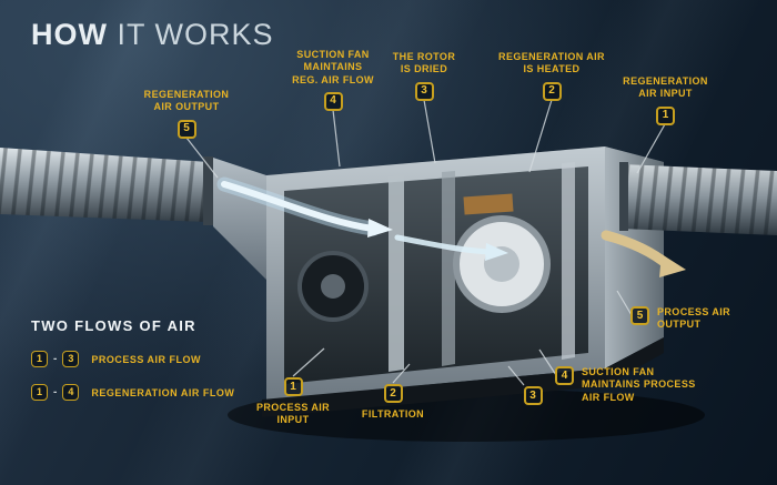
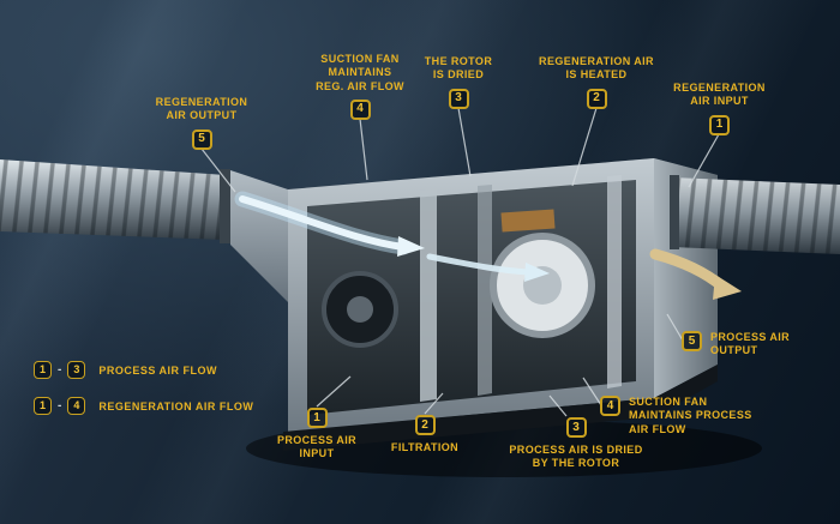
- HOW IT WORKS
  REGENERATION
  AIR OUTPUT
  5
  SUCTION FAN
  MAINTAINS
  REG. AIR FLOW
  4
  THE ROTOR
  IS DRIED
  3
  REGENERATION AIR
  IS HEATED
  2
  REGENERATION
  AIR INPUT
  1
  1
  PROCESS AIR
  INPUT
  2
  FILTRATION
  3
+ PROCESS AIR IS DRIED
+ BY THE ROTOR
  4
  SUCTION FAN
  MAINTAINS PROCESS
  AIR FLOW
  5
  PROCESS AIR
  OUTPUT
- TWO FLOWS OF AIR
  1
  -
  3
  PROCESS AIR FLOW
  1
  -
  4
  REGENERATION AIR FLOW
